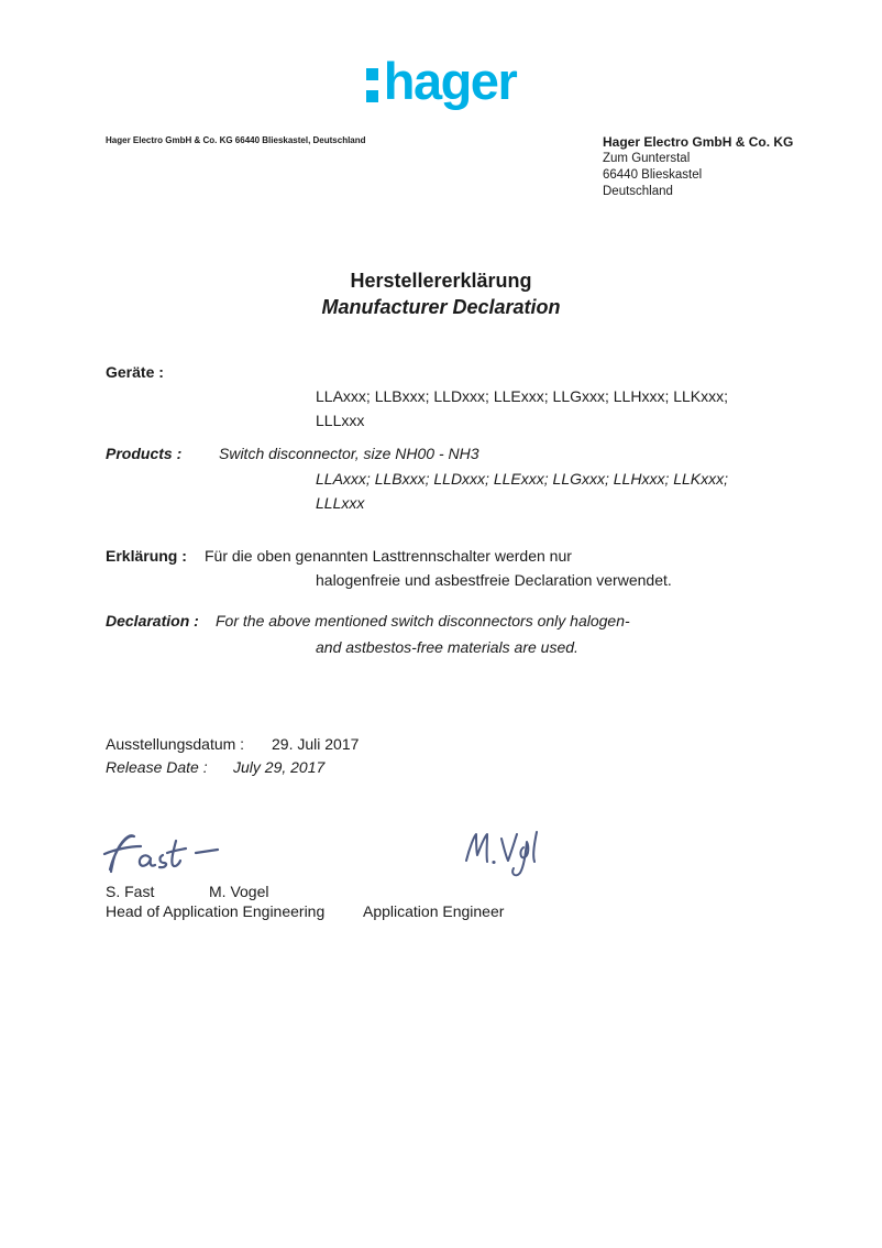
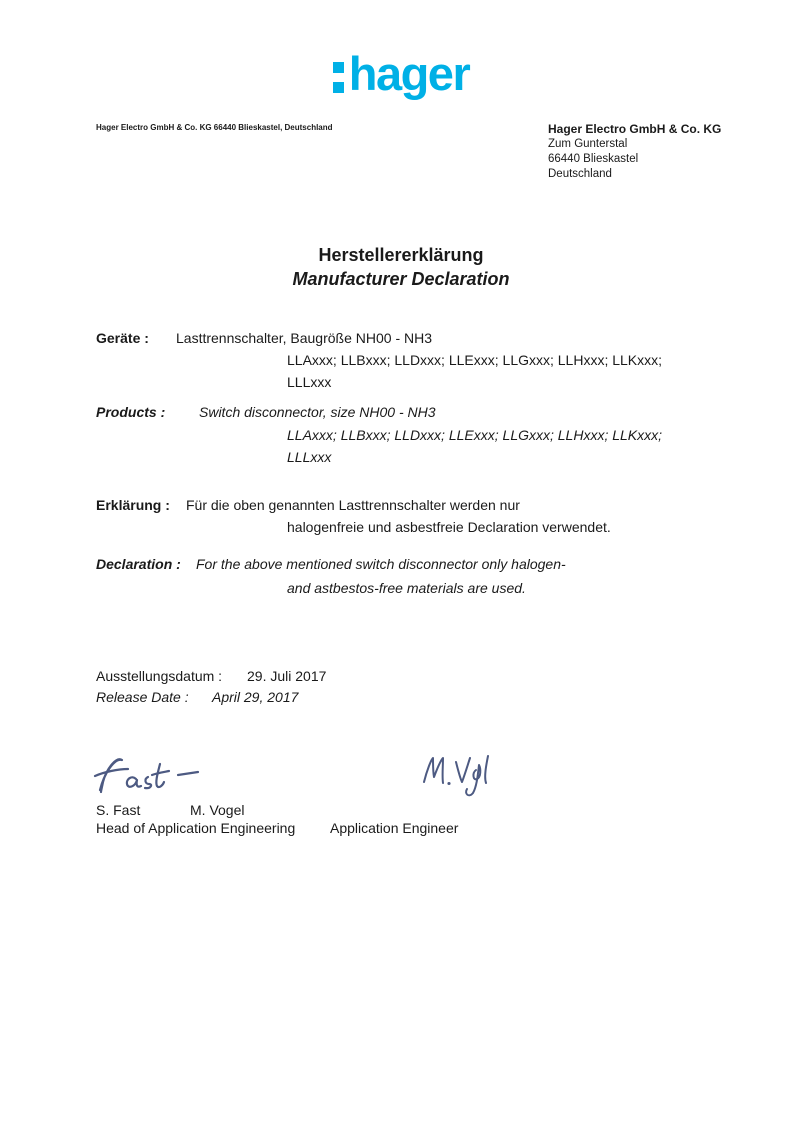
  hager
  Hager Electro GmbH & Co. KG 66440 Blieskastel, Deutschland
  Hager Electro GmbH & Co. KG
  Zum Gunterstal
  66440 Blieskastel
  Deutschland
  Herstellererklärung
  Manufacturer Declaration
  Geräte :
+ Lasttrennschalter, Baugröße NH00 - NH3
  LLAxxx; LLBxxx; LLDxxx; LLExxx; LLGxxx; LLHxxx; LLKxxx;
  LLLxxx
  Products :
  Switch disconnector, size NH00 - NH3
  LLAxxx; LLBxxx; LLDxxx; LLExxx; LLGxxx; LLHxxx; LLKxxx;
  LLLxxx
  Erklärung :
  Für die oben genannten Lasttrennschalter werden nur
  halogenfreie und asbestfreie Declaration verwendet.
  Declaration :
- For the above mentioned switch disconnectors only halogen-
+ For the above mentioned switch disconnector only halogen-
  and astbestos-free materials are used.
  Ausstellungsdatum :
  29. Juli 2017
  Release Date :
- July 29, 2017
+ April 29, 2017
  S. Fast
  M. Vogel
  Head of Application Engineering
  Application Engineer
